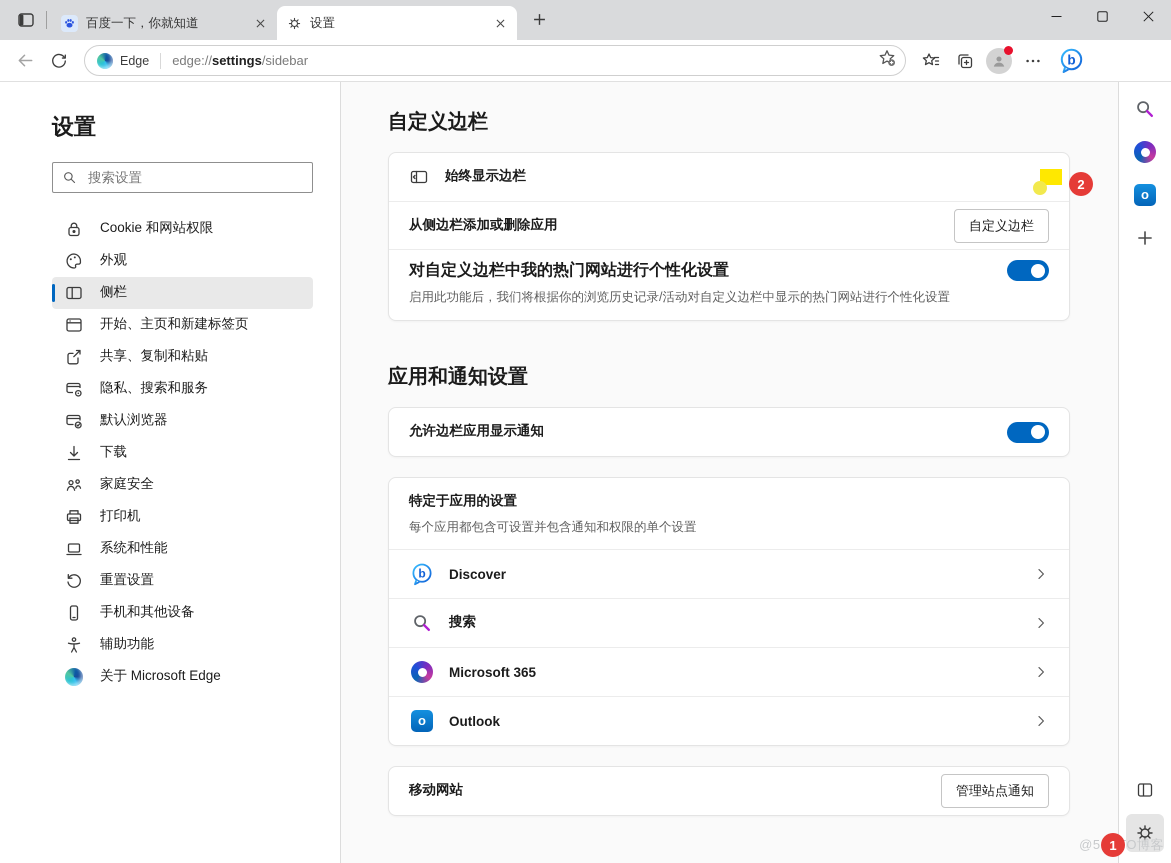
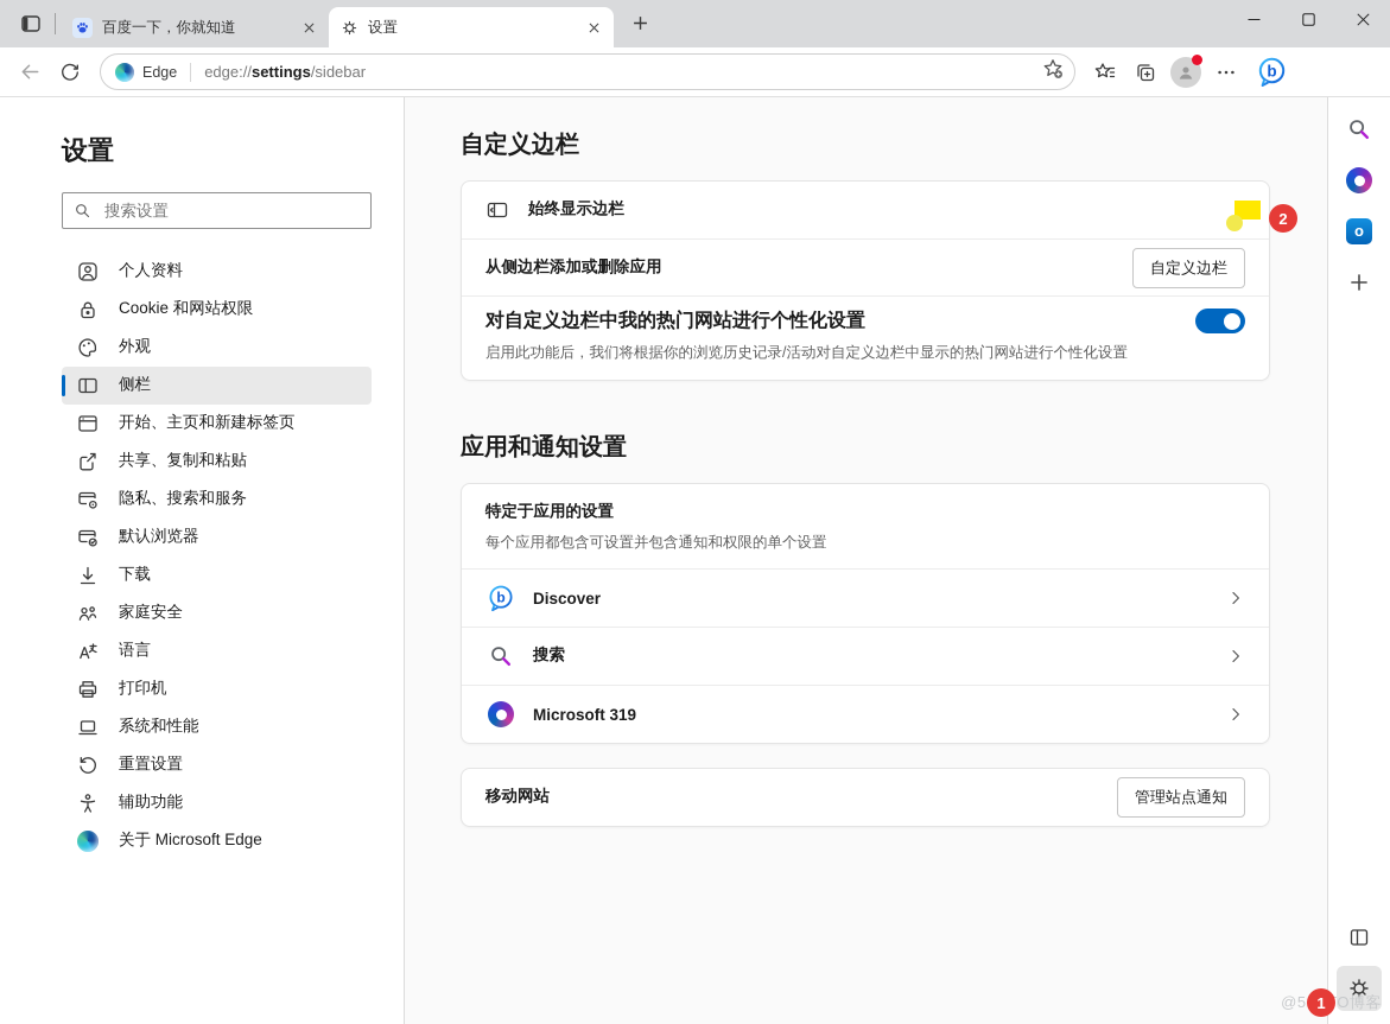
  百度一下，你就知道
  设置
  Edge
  edge://settings/sidebar
  b
  设置
  搜索设置
+ 个人资料
  Cookie 和网站权限
  外观
  侧栏
  开始、主页和新建标签页
  共享、复制和粘贴
  隐私、搜索和服务
  默认浏览器
  下载
  家庭安全
+ 语言
  打印机
  系统和性能
  重置设置
- 手机和其他设备
  辅助功能
  关于 Microsoft Edge
  自定义边栏
  始终显示边栏
  从侧边栏添加或删除应用
  自定义边栏
  对自定义边栏中我的热门网站进行个性化设置
  启用此功能后，我们将根据你的浏览历史记录/活动对自定义边栏中显示的热门网站进行个性化设置
  2
  应用和通知设置
- 允许边栏应用显示通知
  特定于应用的设置
  每个应用都包含可设置并包含通知和权限的单个设置
  b
  Discover
  搜索
- Microsoft 365
+ Microsoft 319
- Outlook
  移动网站
  管理站点通知
  1
